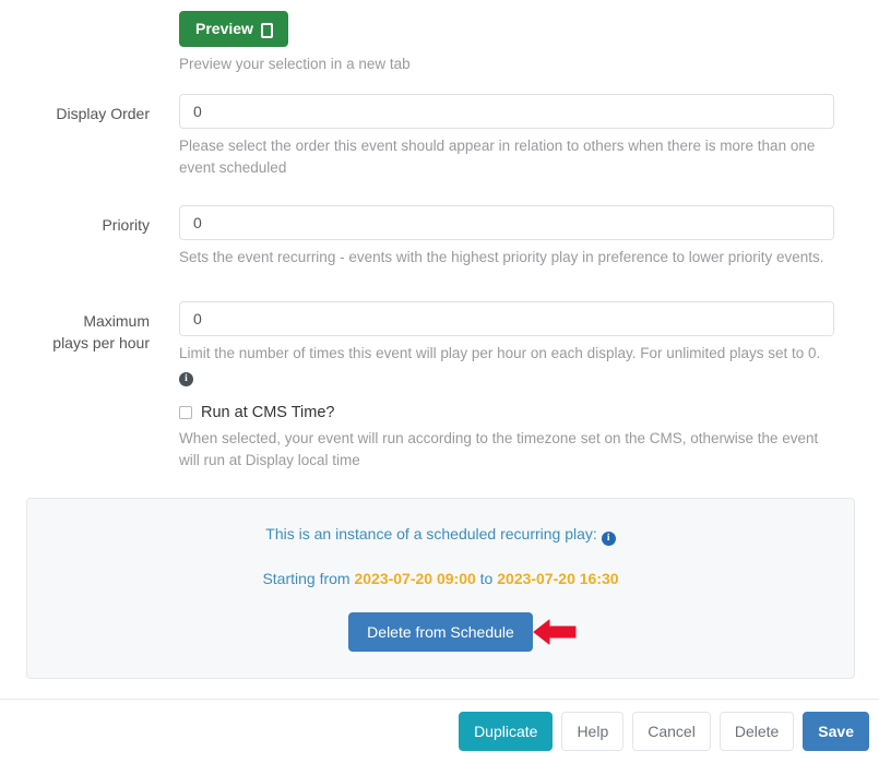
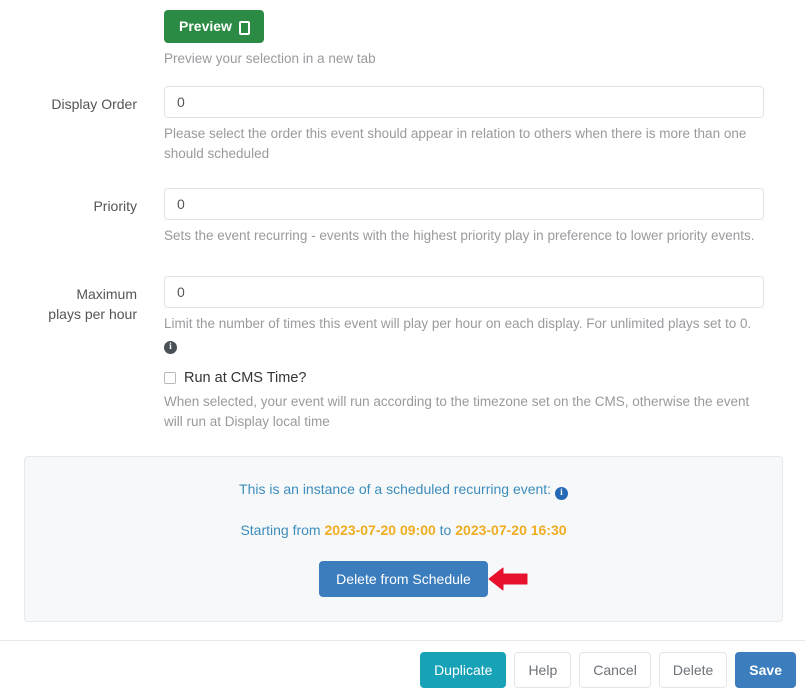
  Preview
  Preview your selection in a new tab
  Display Order
  0
- Please select the order this event should appear in relation to others when there is more than one event scheduled
+ Please select the order this event should appear in relation to others when there is more than one should scheduled
  Priority
  0
  Sets the event recurring - events with the highest priority play in preference to lower priority events.
  Maximum
  plays per hour
  0
  Limit the number of times this event will play per hour on each display. For unlimited plays set to 0. i
  Run at CMS Time?
  When selected, your event will run according to the timezone set on the CMS, otherwise the event will run at Display local time
- This is an instance of a scheduled recurring play: i
+ This is an instance of a scheduled recurring event: i
  Starting from 2023-07-20 09:00 to 2023-07-20 16:30
  Delete from Schedule
  Duplicate
  Help
  Cancel
  Delete
  Save
